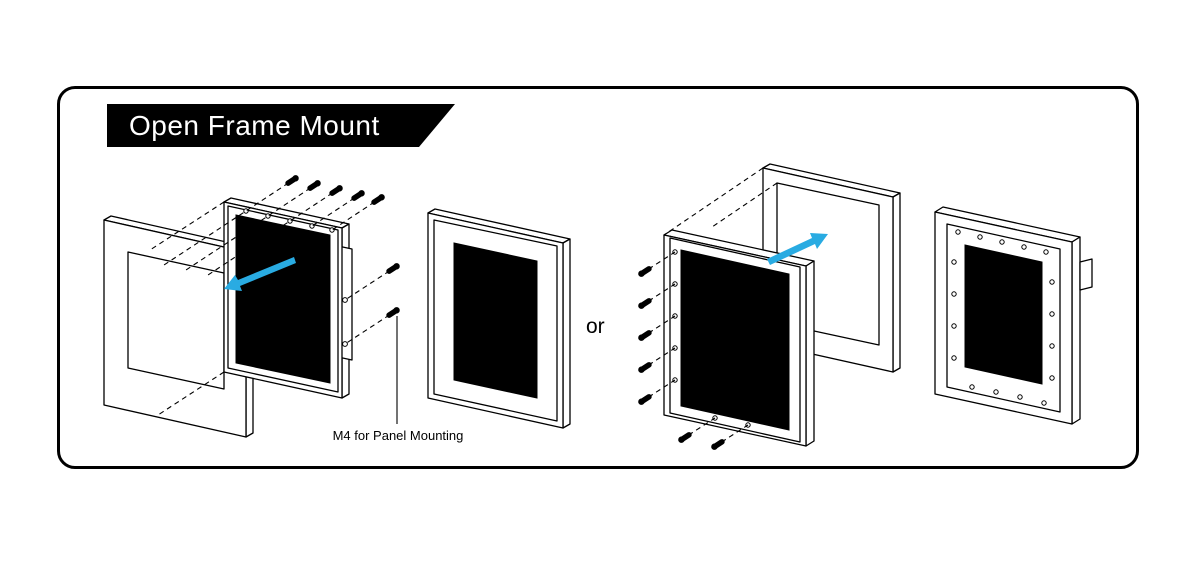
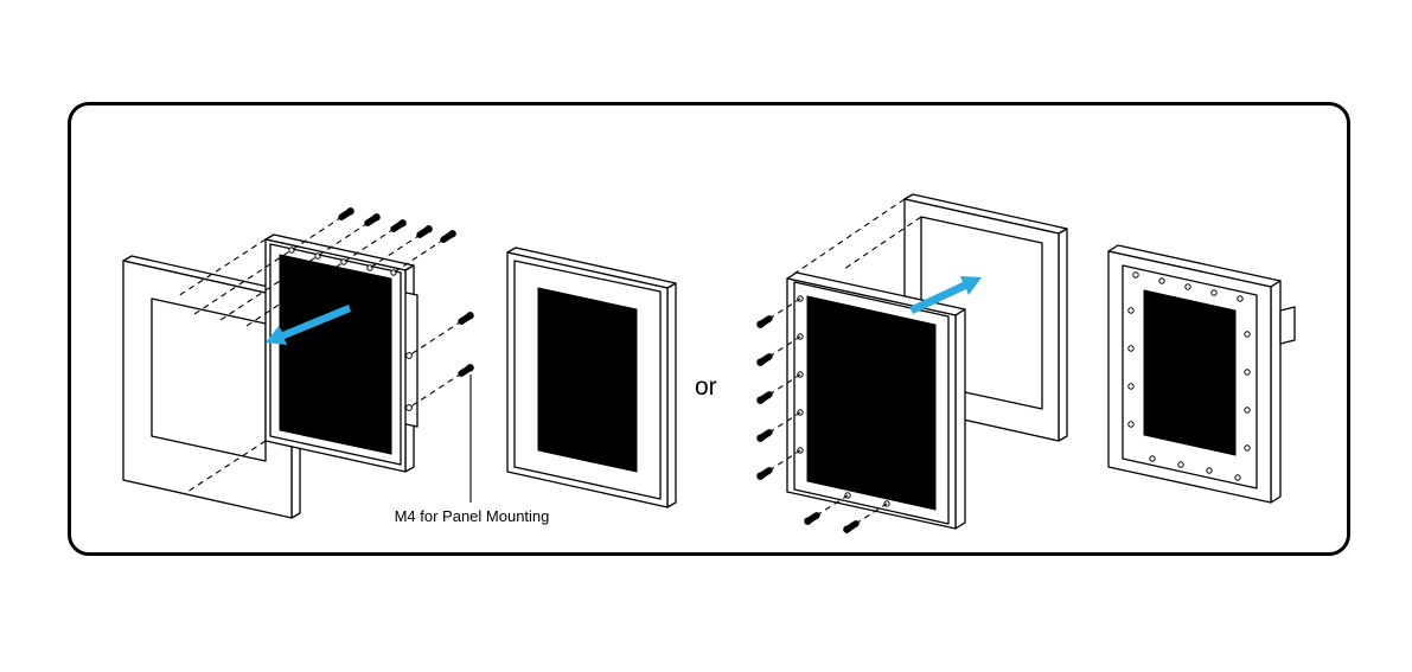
- Open Frame Mount
  or
  M4 for Panel Mounting
